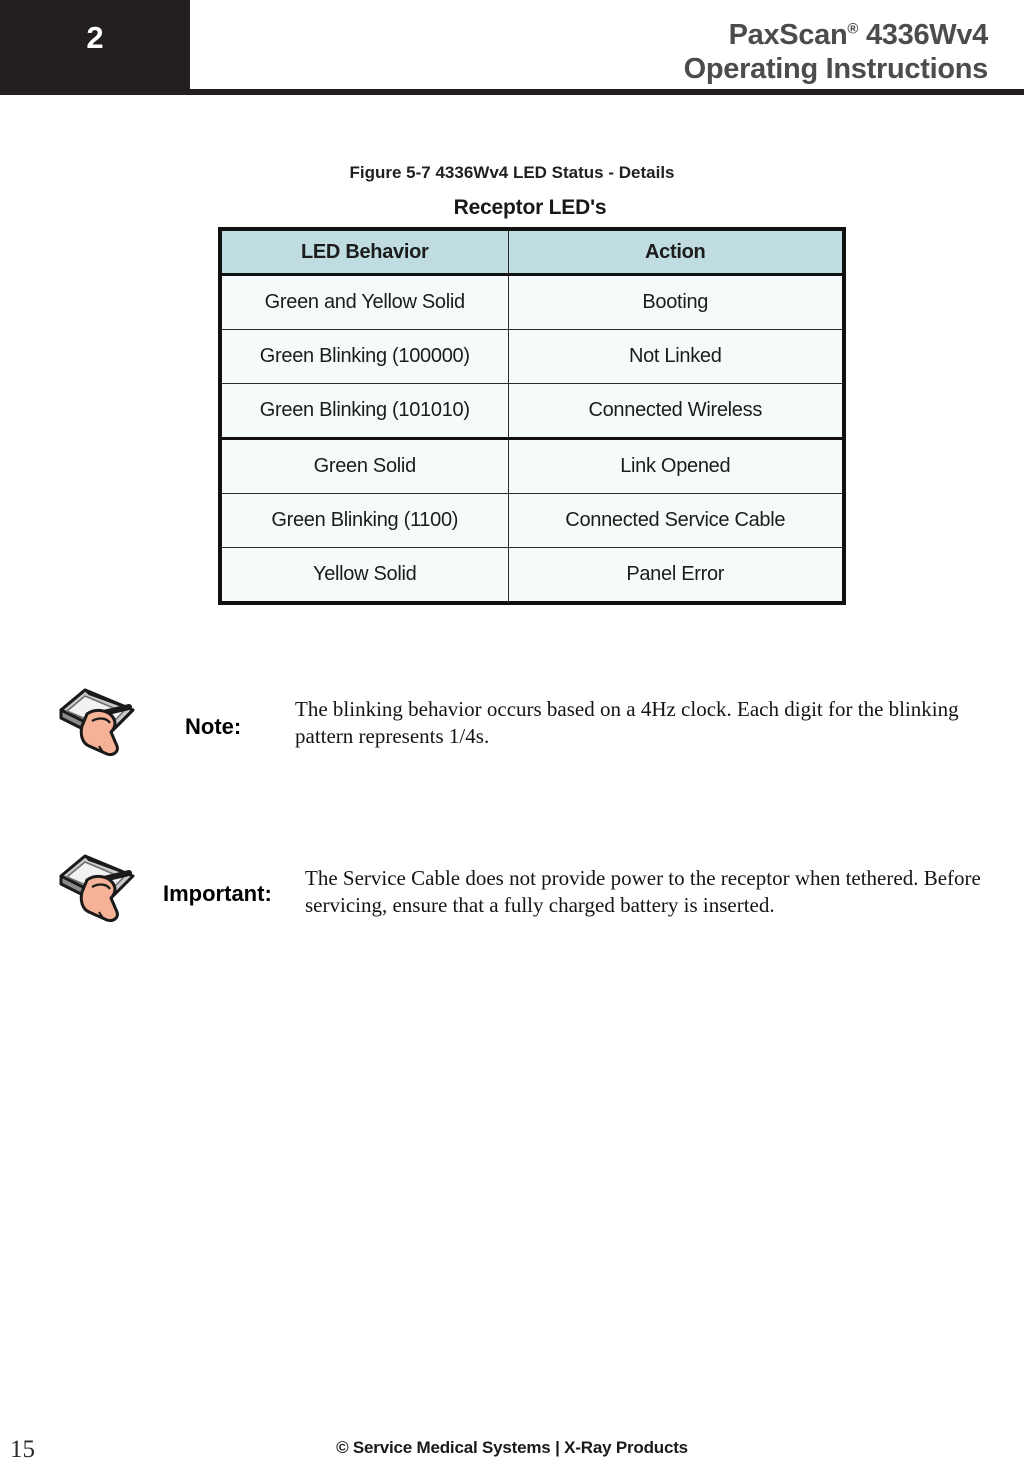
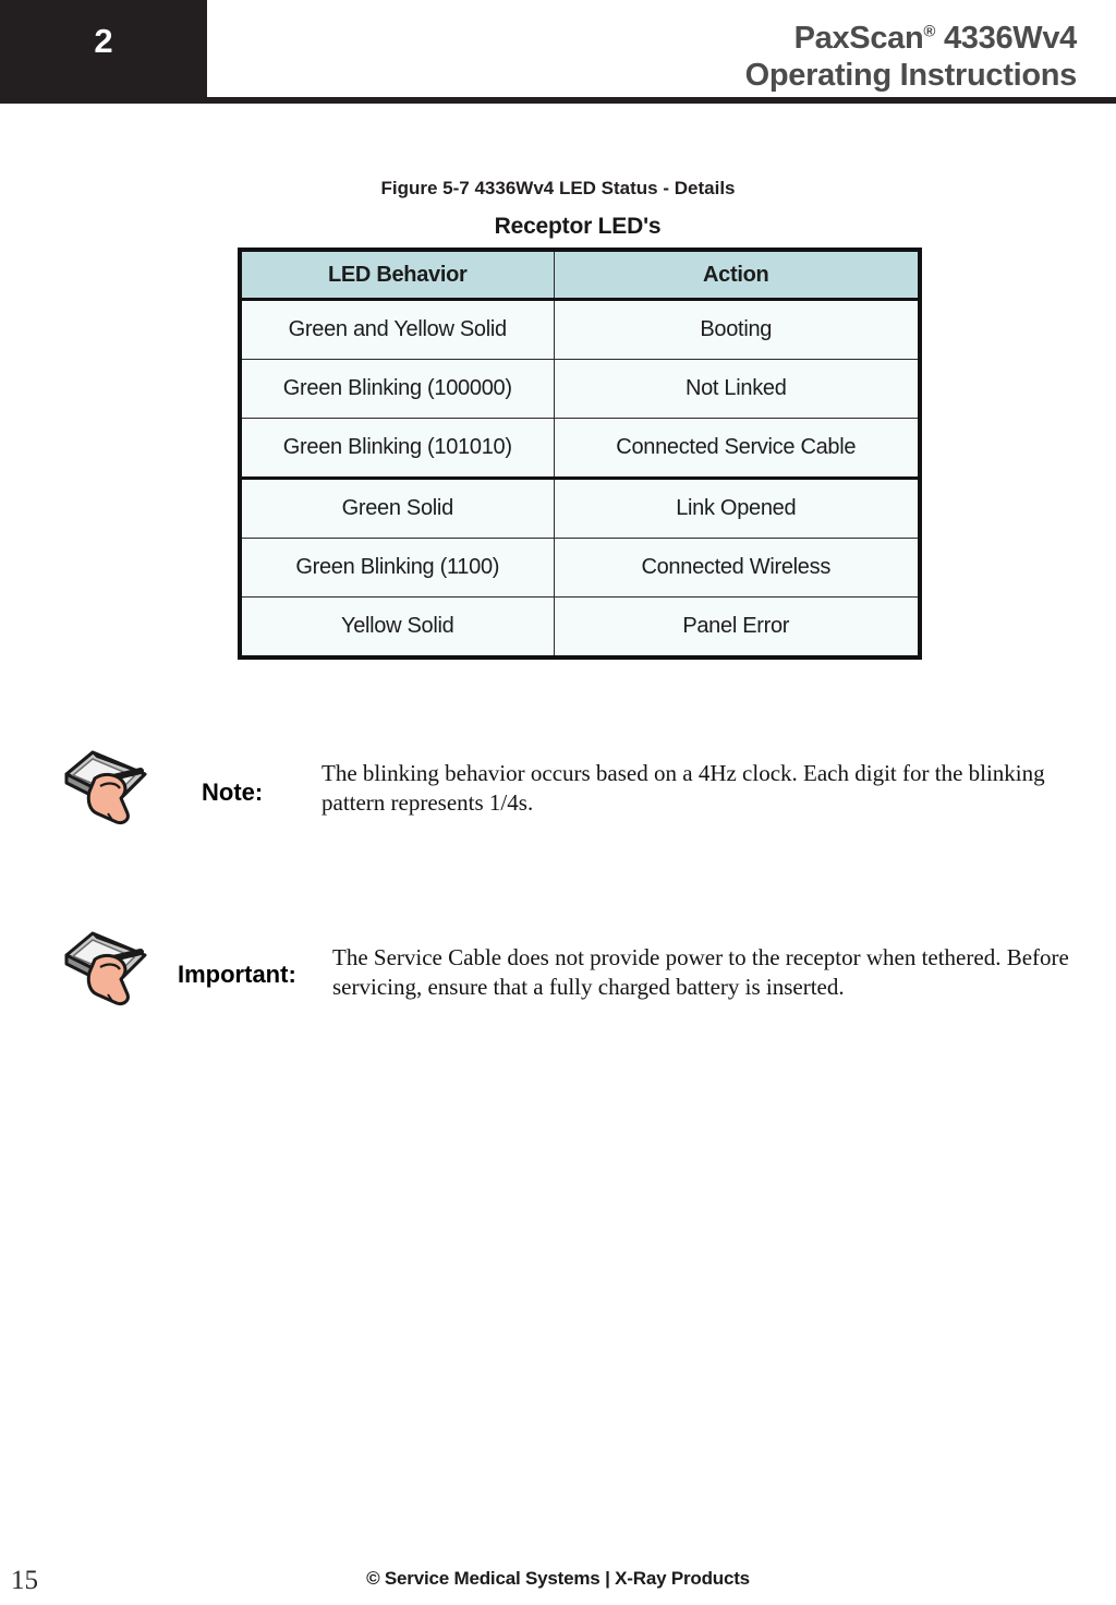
  2
  PaxScan® 4336Wv4
  Operating Instructions
  Figure 5-7 4336Wv4 LED Status - Details
  Receptor LED's
  LED Behavior	Action
  Green and Yellow Solid	Booting
  Green Blinking (100000)	Not Linked
- Green Blinking (101010)	Connected Wireless
+ Green Blinking (101010)	Connected Service Cable
  Green Solid	Link Opened
- Green Blinking (1100)	Connected Service Cable
+ Green Blinking (1100)	Connected Wireless
  Yellow Solid	Panel Error
  Note:
  The blinking behavior occurs based on a 4Hz clock. Each digit for the blinking pattern represents 1/4s.
  Important:
  The Service Cable does not provide power to the receptor when tethered. Before servicing, ensure that a fully charged battery is inserted.
  15
  © Service Medical Systems | X-Ray Products
